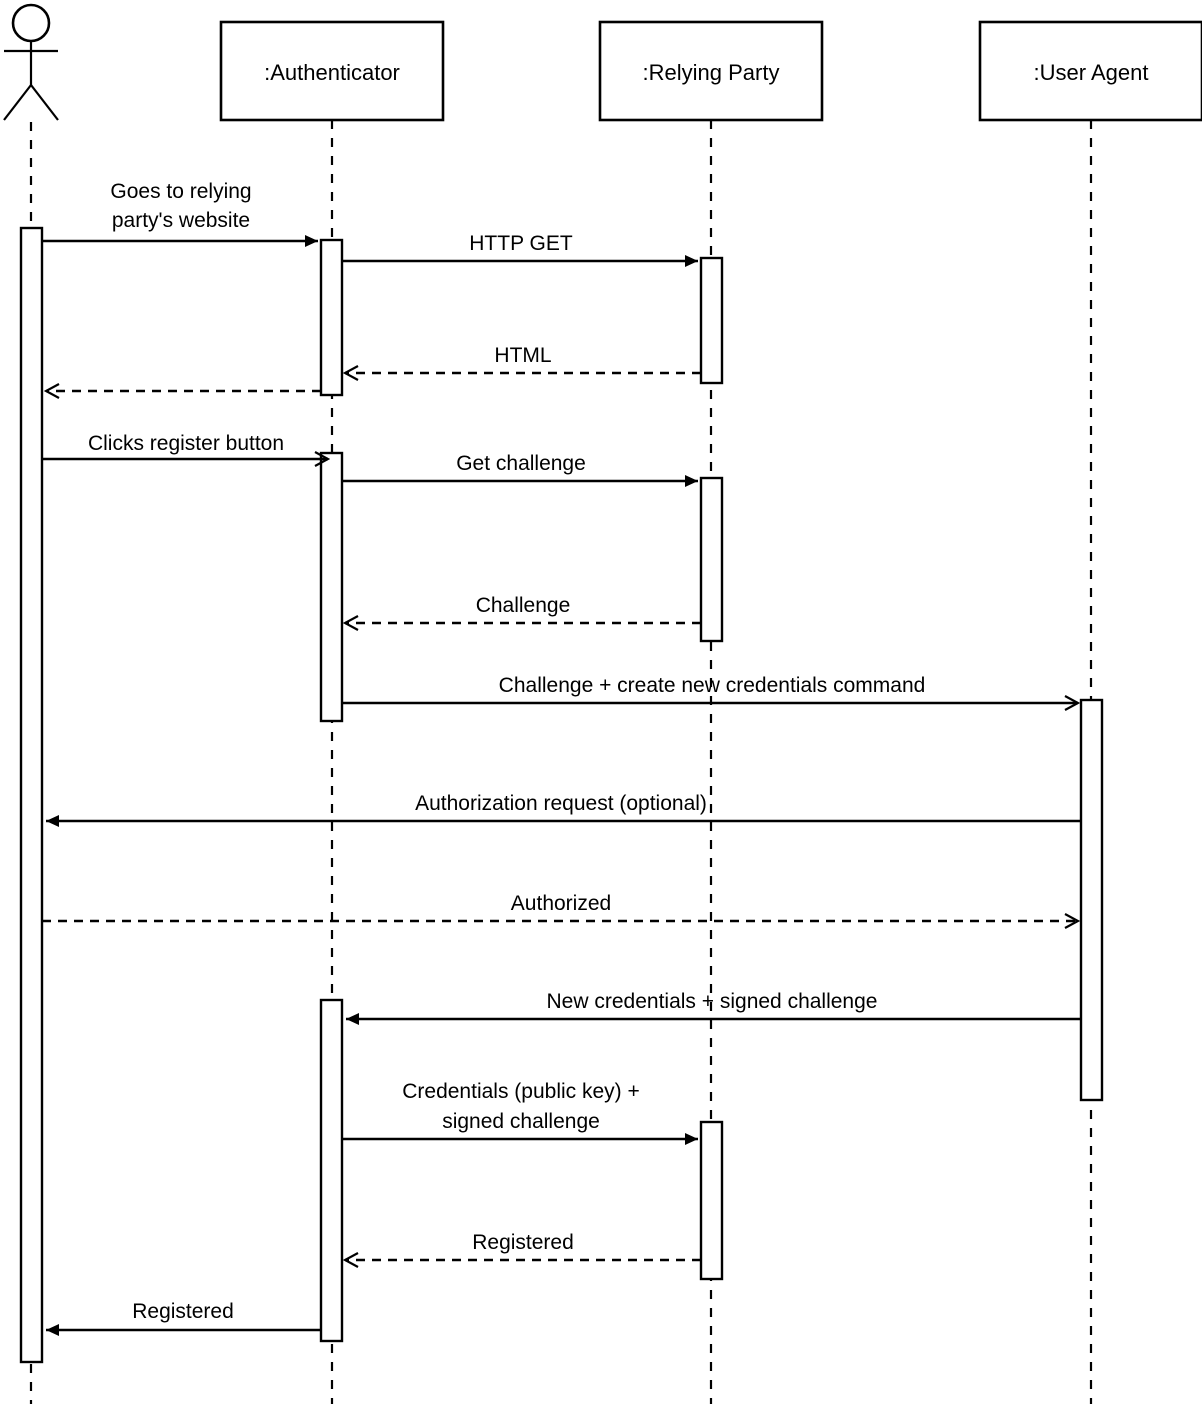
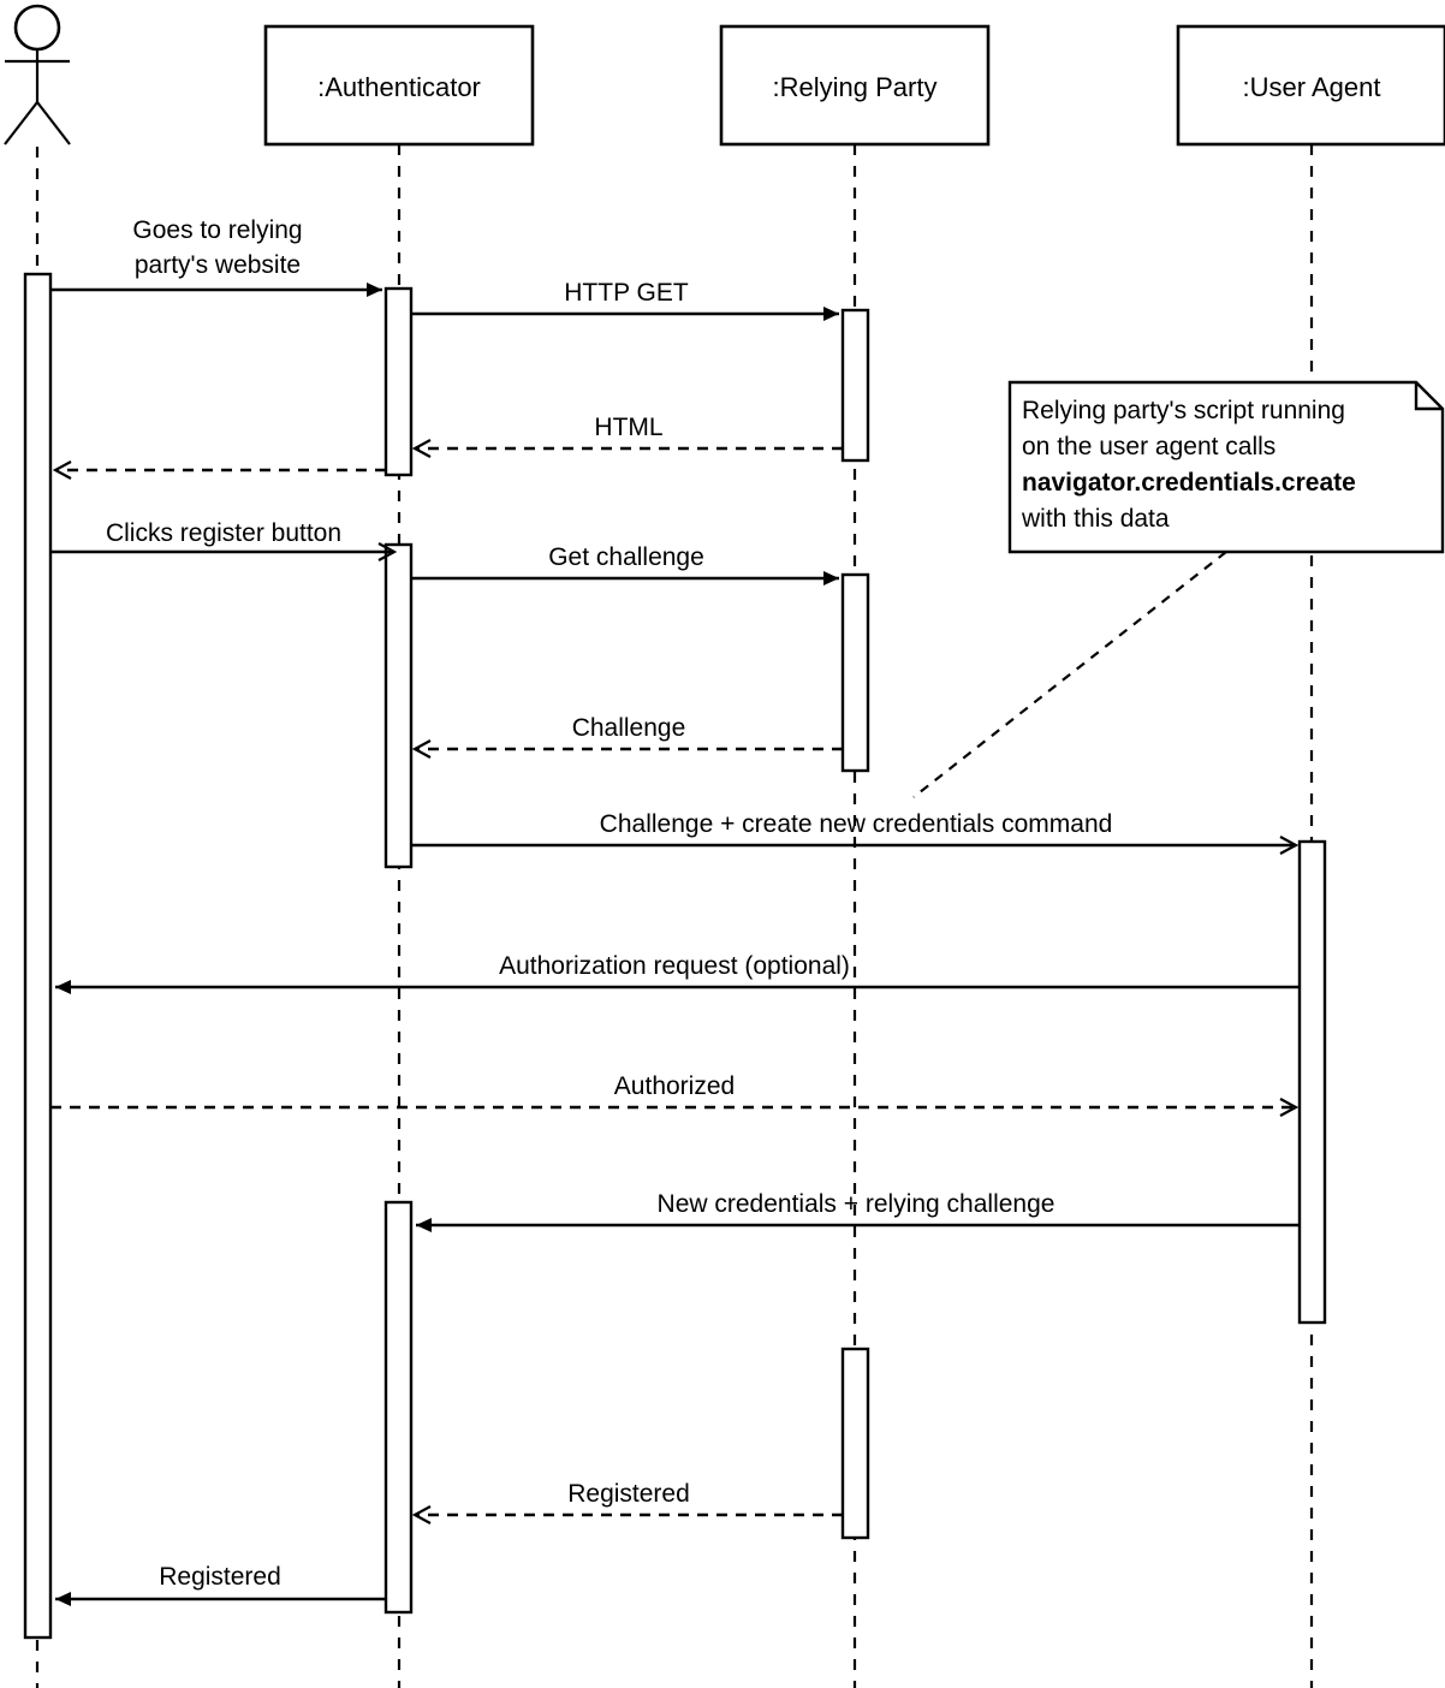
  :Authenticator
  :Relying Party
  :User Agent
  Goes to relying
  party's website
  HTTP GET
  HTML
  Clicks register button
  Get challenge
  Challenge
  Challenge + create new credentials command
  Authorization request (optional)
  Authorized
- New credentials + signed challenge
+ New credentials + relying challenge
- Credentials (public key) +
- signed challenge
  Registered
  Registered
+ Relying party's script running
+ on the user agent calls
+ navigator.credentials.create
+ with this data
